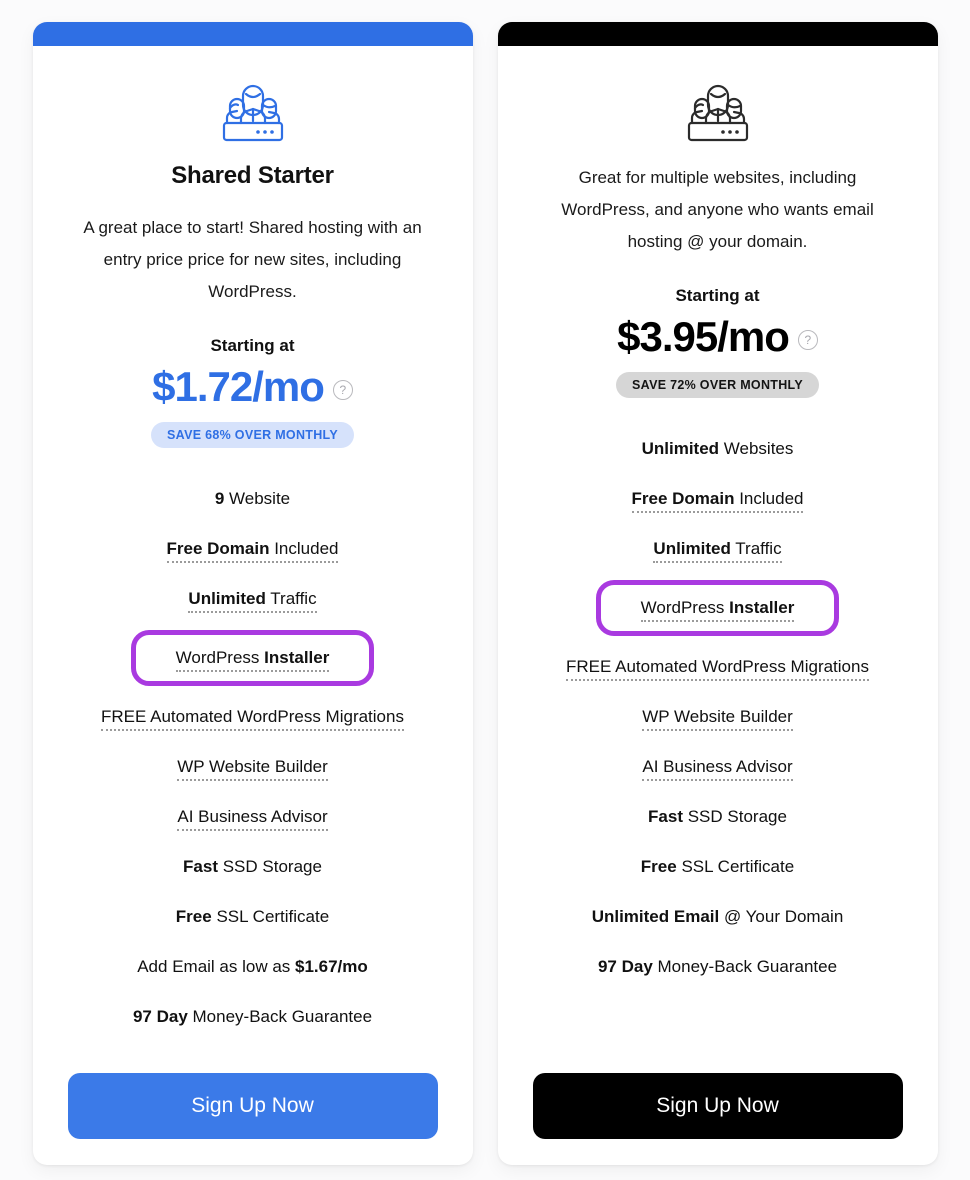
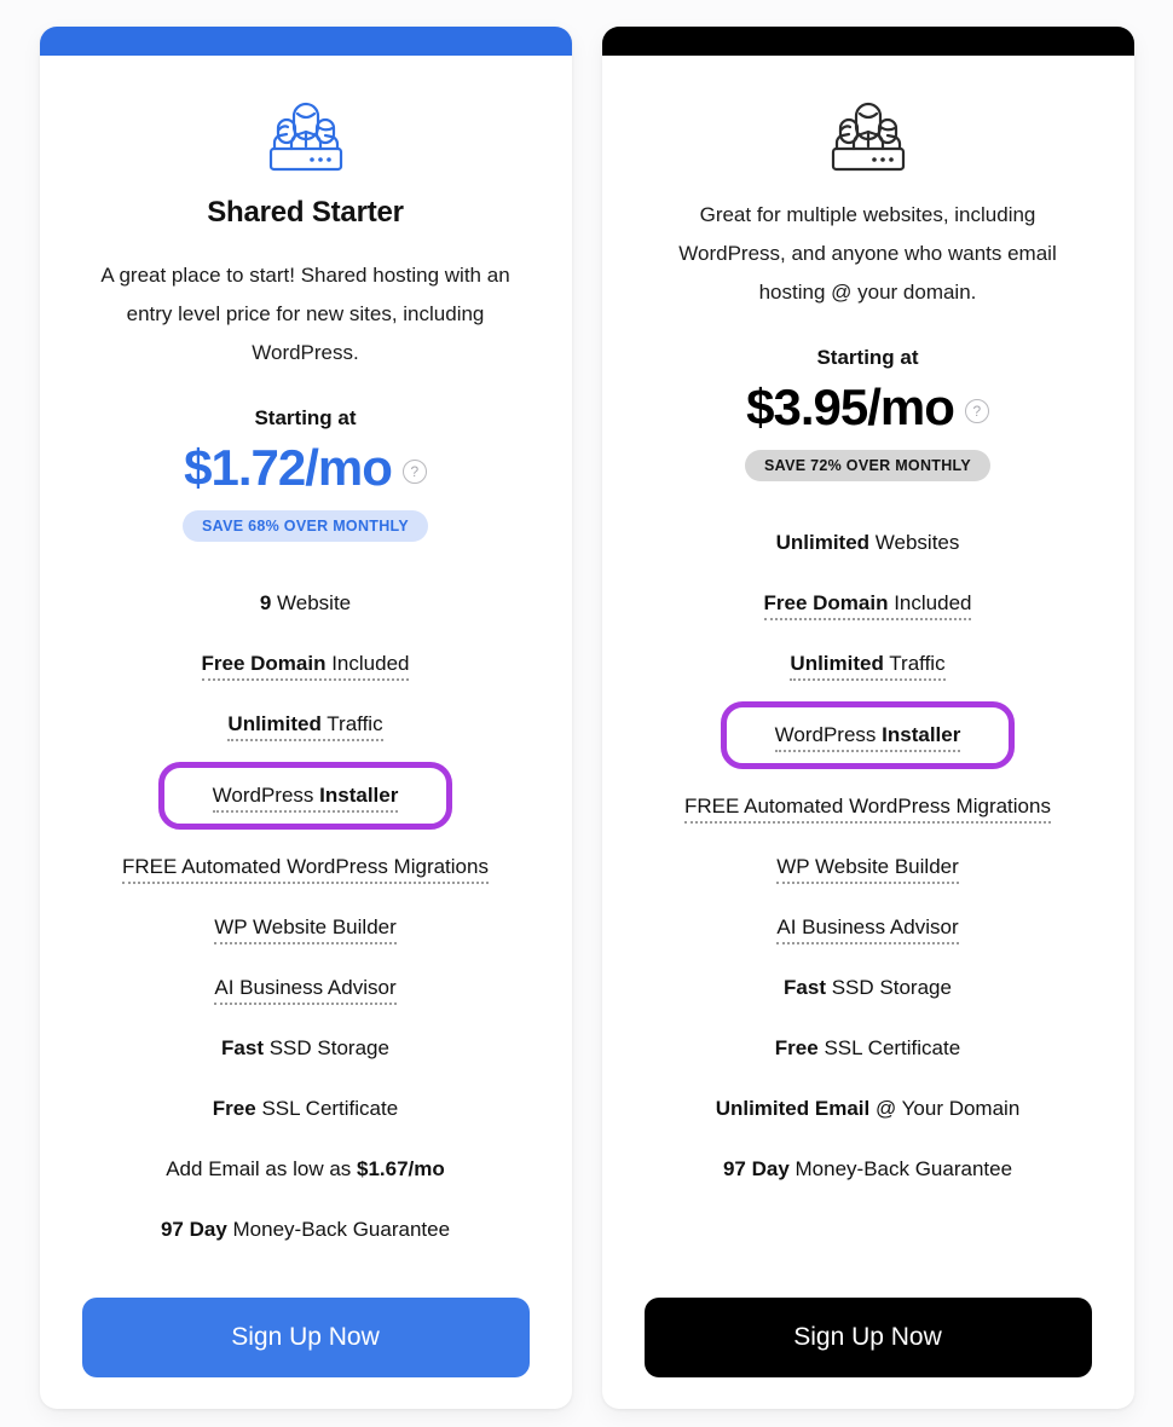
  Shared Starter
- A great place to start! Shared hosting with an entry price price for new sites, including WordPress.
+ A great place to start! Shared hosting with an entry level price for new sites, including WordPress.
  Starting at
  $1.72/mo
  ?
  SAVE 68% OVER MONTHLY
  9 Website
  Free Domain Included
  Unlimited Traffic
  WordPress Installer
  FREE Automated WordPress Migrations
  WP Website Builder
  AI Business Advisor
  Fast SSD Storage
  Free SSL Certificate
  Add Email as low as $1.67/mo
  97 Day Money-Back Guarantee
  Sign Up Now
  Great for multiple websites, including WordPress, and anyone who wants email hosting @ your domain.
  Starting at
  $3.95/mo
  ?
  SAVE 72% OVER MONTHLY
  Unlimited Websites
  Free Domain Included
  Unlimited Traffic
  WordPress Installer
  FREE Automated WordPress Migrations
  WP Website Builder
  AI Business Advisor
  Fast SSD Storage
  Free SSL Certificate
  Unlimited Email @ Your Domain
  97 Day Money-Back Guarantee
  Sign Up Now
